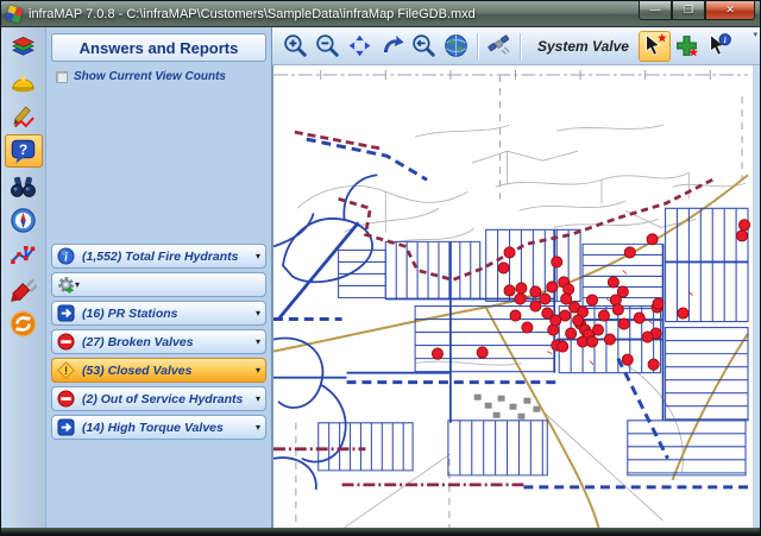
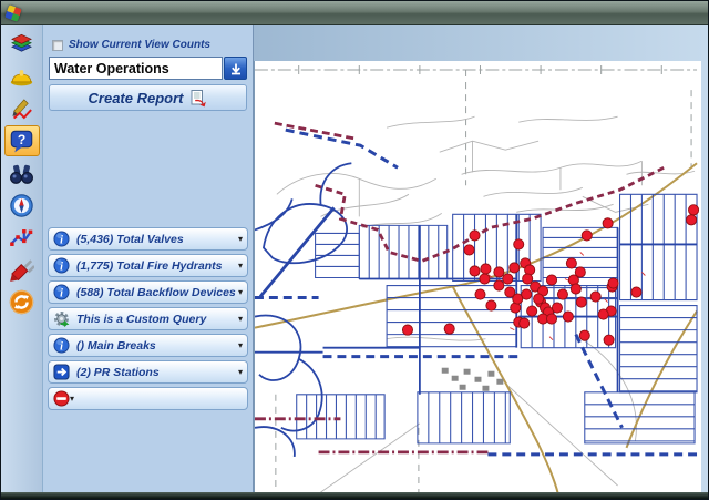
- infraMAP 7.0.8 - C:\infraMAP\Customers\SampleData\infraMap FileGDB.mxd
- —
- ❐
- ✕
- Answers and Reports
  Show Current View Counts
+ Water Operations
+ Create Report
+ (5,436) Total Valves
- (1,552) Total Fire Hydrants
+ (1,775) Total Fire Hydrants
+ (588) Total Backflow Devices
+ This is a Custom Query
+ () Main Breaks
- (16) PR Stations
+ (2) PR Stations
- (27) Broken Valves
- (53) Closed Valves
- (2) Out of Service Hydrants
- (14) High Torque Valves
- System Valve
